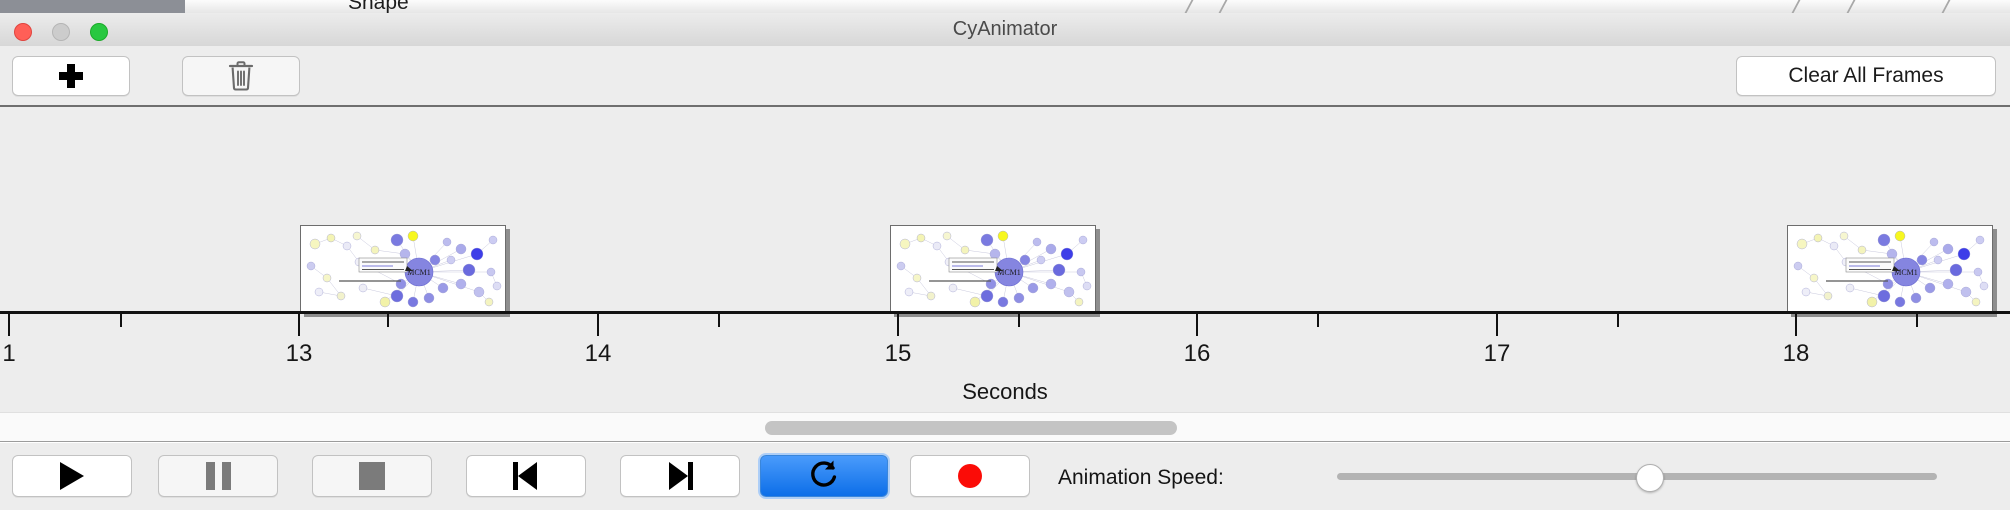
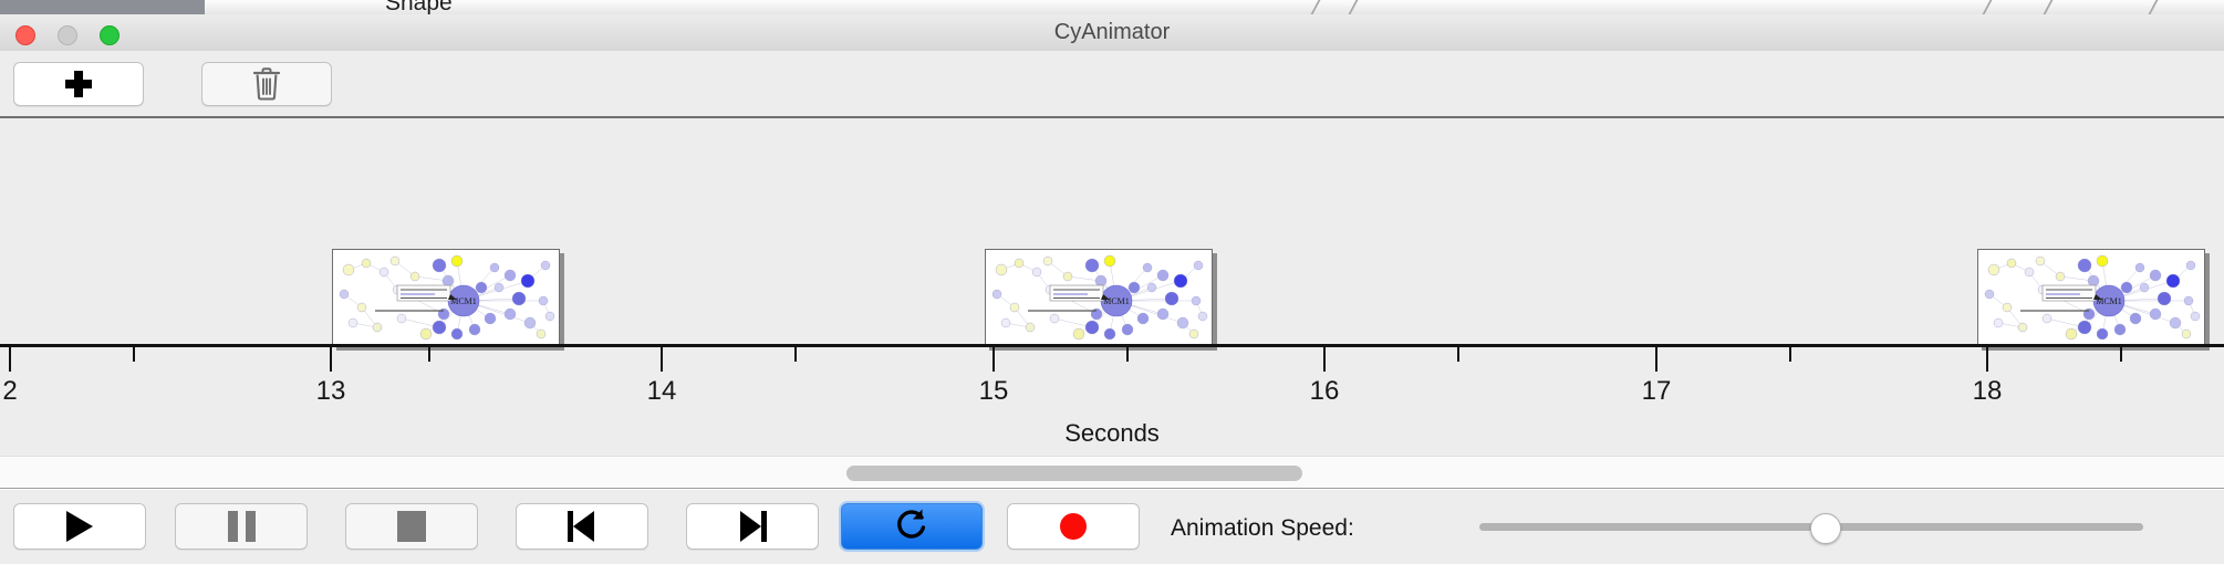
  Shape
  CyAnimator
- Clear All Frames
  MCM1
  MCM1
  MCM1
- 1
+ 2
  13
  14
  15
  16
  17
  18
  Seconds
  Animation Speed:
